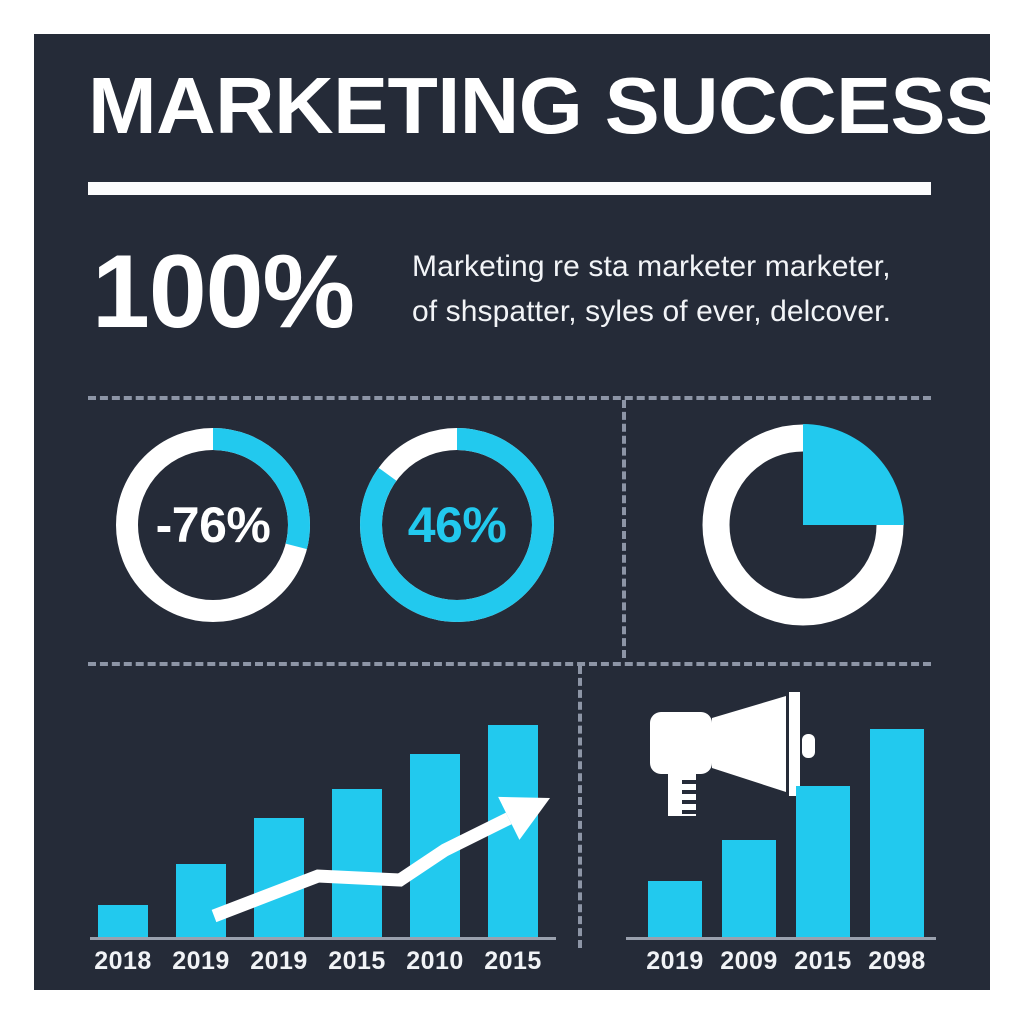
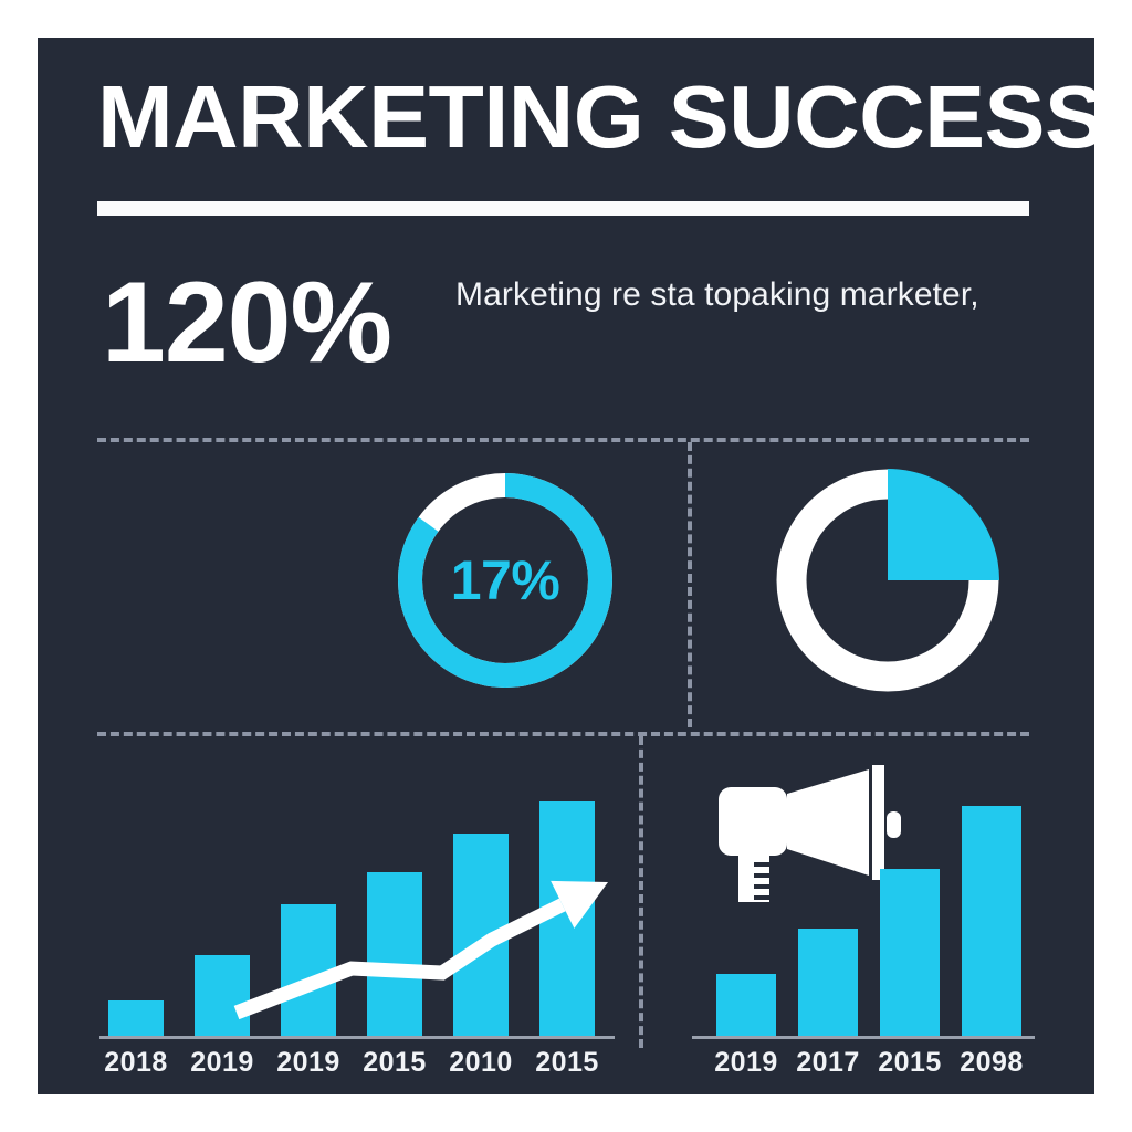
  MARKETING SUCCESS
- 100%
+ 120%
- Marketing re sta marketer marketer,
+ Marketing re sta topaking marketer,
- of shspatter, syles of ever, delcover.
- -76%
- 46%
+ 17%
  2018
  2019
  2019
  2015
  2010
  2015
  2019
- 2009
+ 2017
  2015
  2098
